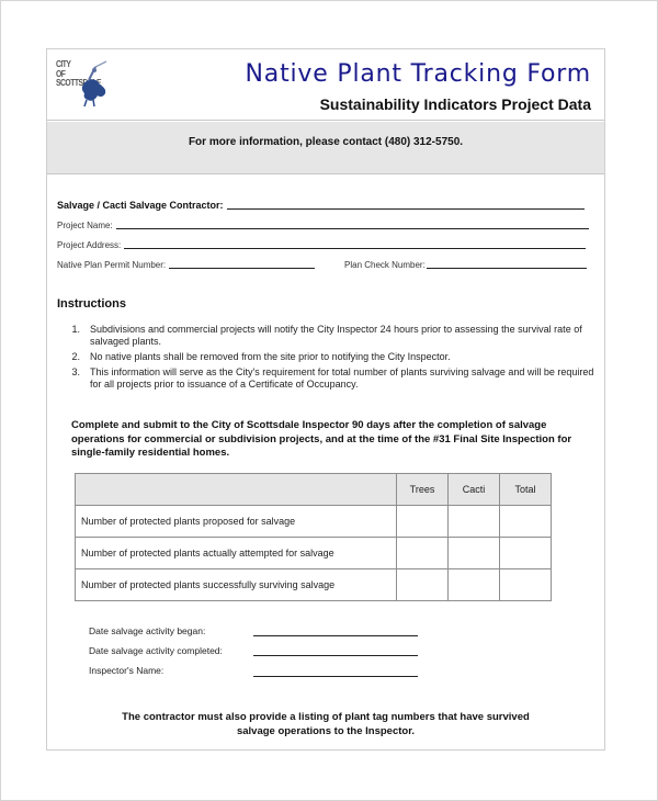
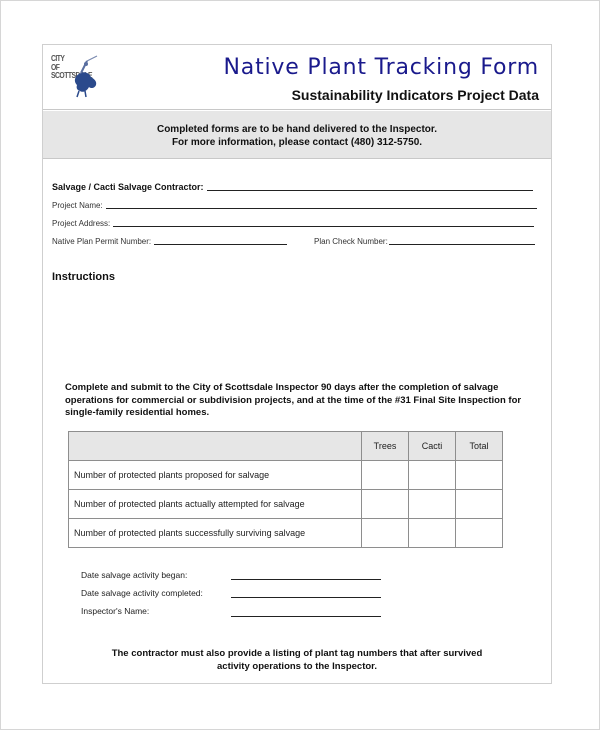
  CITY
  OF
  Native Plant Tracking Form
  Sustainability Indicators Project Data
+ Completed forms are to be hand delivered to the Inspector.
  For more information, please contact (480) 312-5750.
  Salvage / Cacti Salvage Contractor:
  Project Name:
  Project Address:
  Native Plan Permit Number:
  Plan Check Number:
  Instructions
- 1.
- Subdivisions and commercial projects will notify the City Inspector 24 hours prior to assessing the survival rate of salvaged plants.
- 2.
- No native plants shall be removed from the site prior to notifying the City Inspector.
- 3.
- This information will serve as the City's requirement for total number of plants surviving salvage and will be required for all projects prior to issuance of a Certificate of Occupancy.
  Complete and submit to the City of Scottsdale Inspector 90 days after the completion of salvage operations for commercial or subdivision projects, and at the time of the #31 Final Site Inspection for single-family residential homes.
  	Trees	Cacti	Total
  Number of protected plants proposed for salvage
  Number of protected plants actually attempted for salvage
  Number of protected plants successfully surviving salvage
  Date salvage activity began:
  Date salvage activity completed:
  Inspector's Name:
- The contractor must also provide a listing of plant tag numbers that have survived
+ The contractor must also provide a listing of plant tag numbers that after survived
- salvage operations to the Inspector.
+ activity operations to the Inspector.
